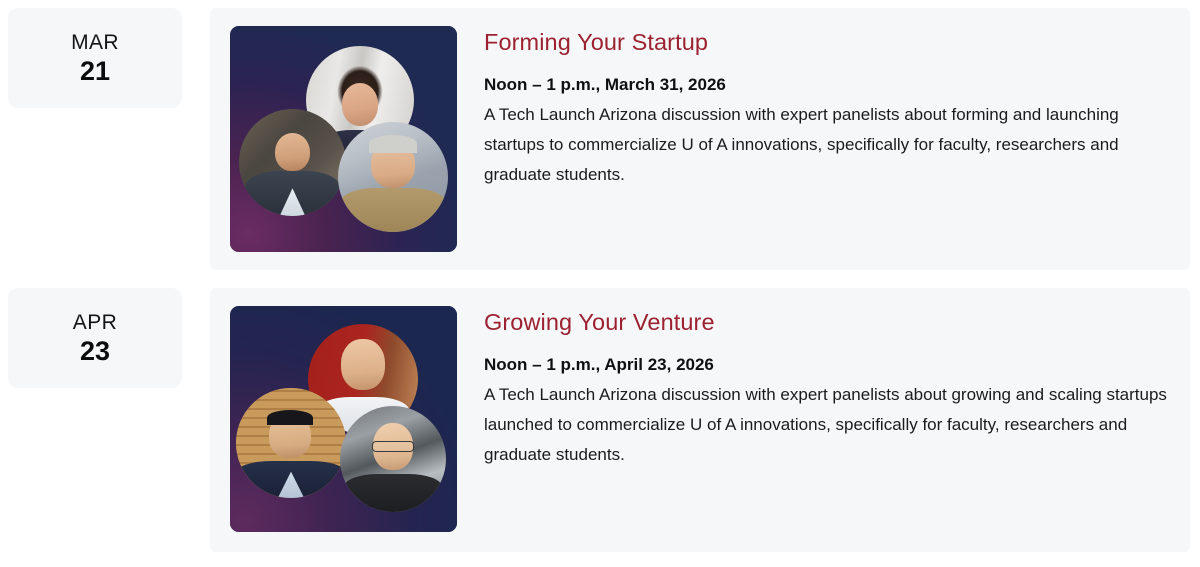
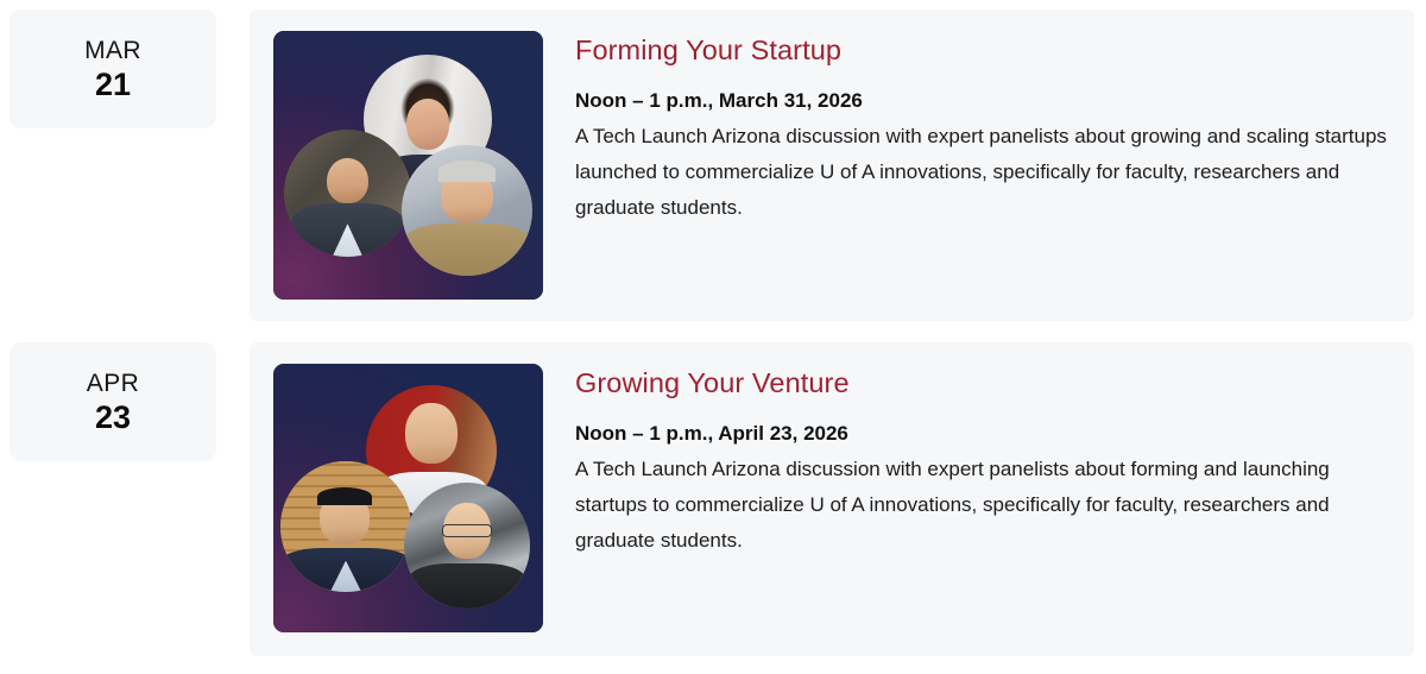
  MAR
  21
  Forming Your Startup
  Noon – 1 p.m., March 31, 2026
- A Tech Launch Arizona discussion with expert panelists about forming and launching startups to commercialize U of A innovations, specifically for faculty, researchers and graduate students.
+ A Tech Launch Arizona discussion with expert panelists about growing and scaling startups launched to commercialize U of A innovations, specifically for faculty, researchers and graduate students.
  APR
  23
  Growing Your Venture
  Noon – 1 p.m., April 23, 2026
- A Tech Launch Arizona discussion with expert panelists about growing and scaling startups launched to commercialize U of A innovations, specifically for faculty, researchers and graduate students.
+ A Tech Launch Arizona discussion with expert panelists about forming and launching startups to commercialize U of A innovations, specifically for faculty, researchers and graduate students.
